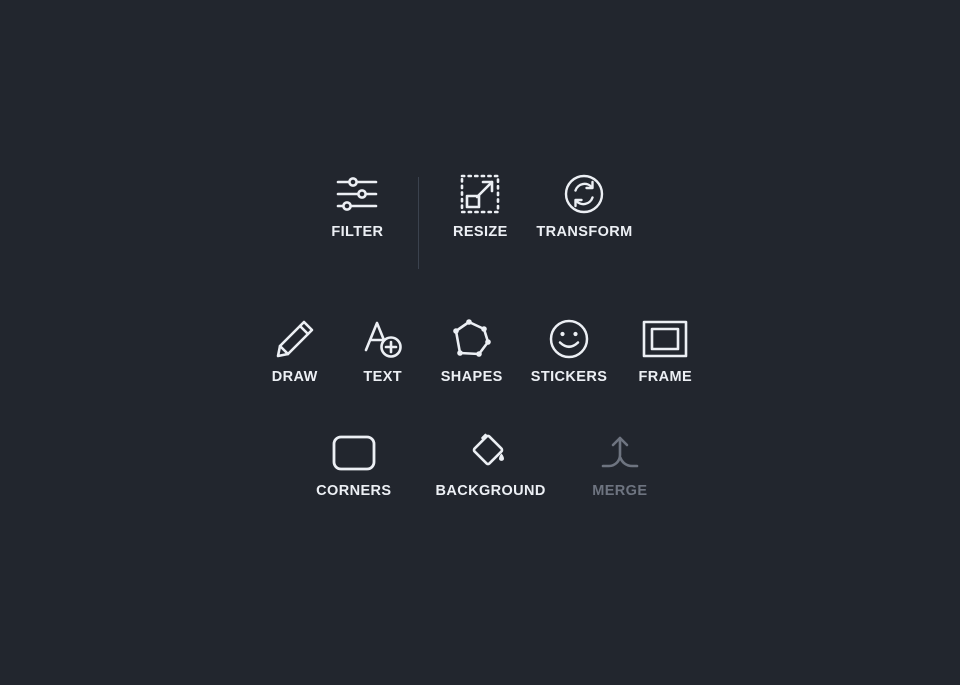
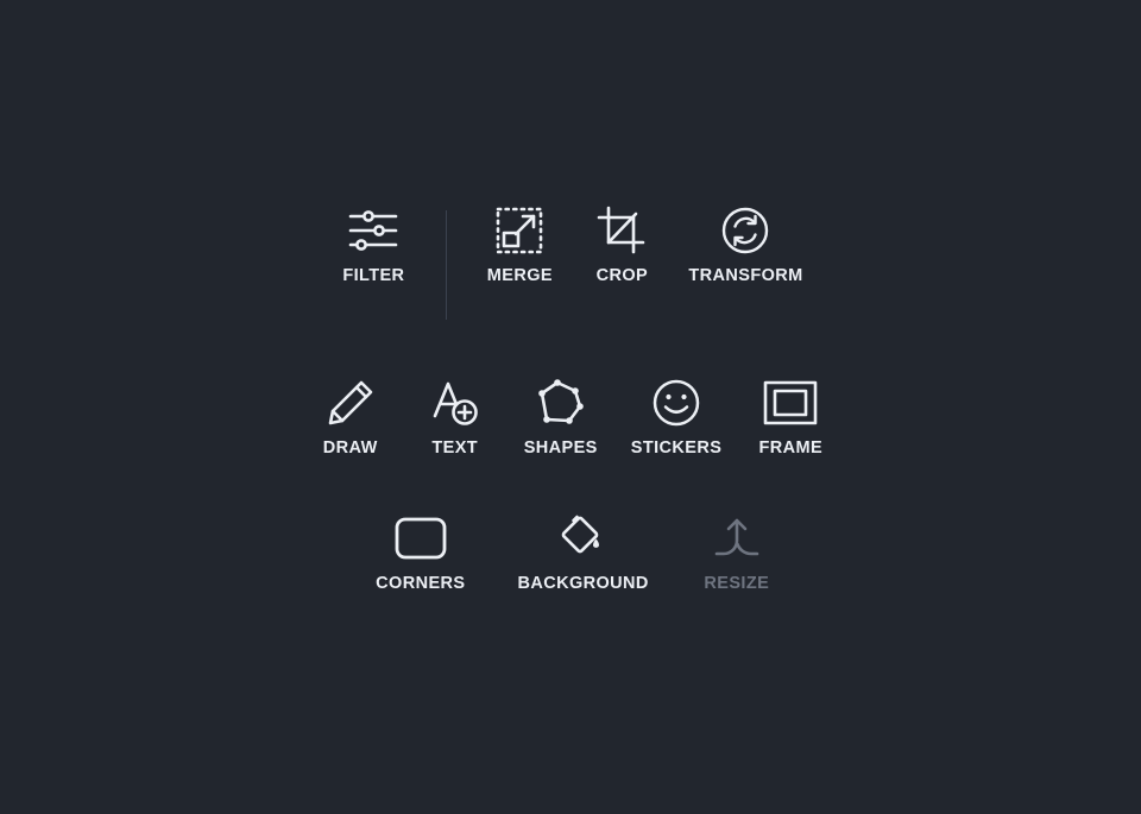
  FILTER
- RESIZE
+ MERGE
+ CROP
  TRANSFORM
  DRAW
  TEXT
  SHAPES
  STICKERS
  FRAME
  CORNERS
  BACKGROUND
- MERGE
+ RESIZE
